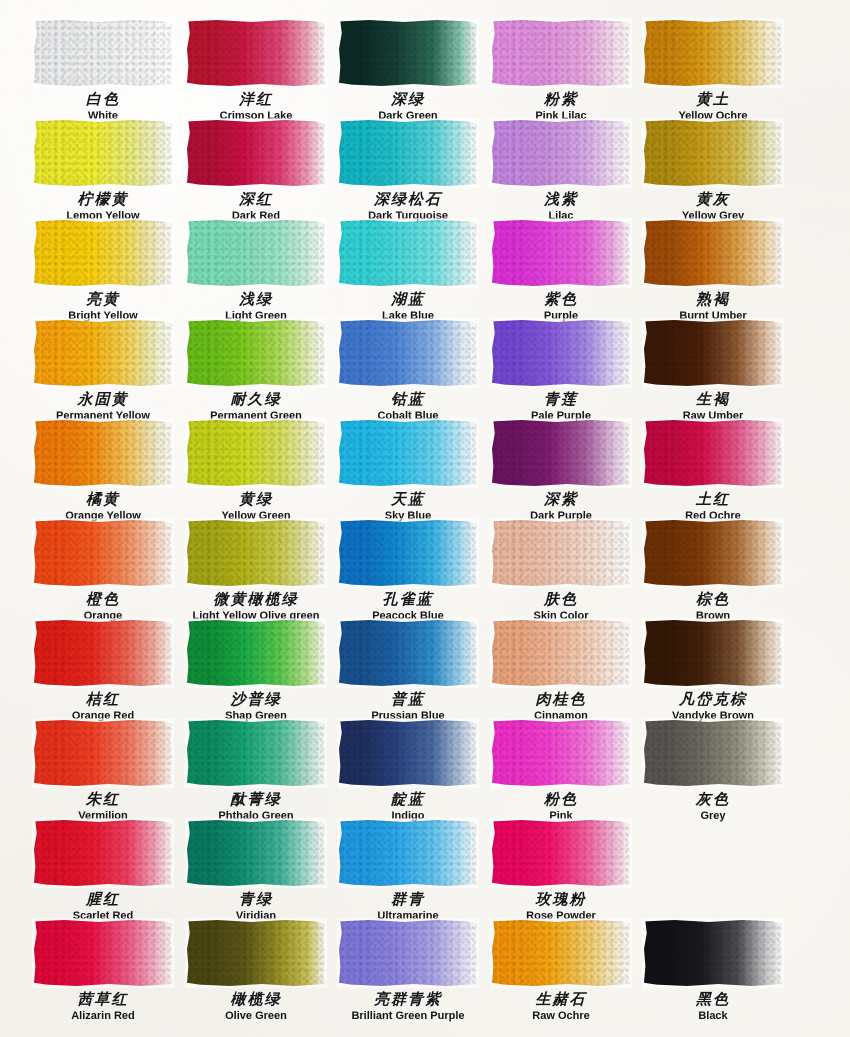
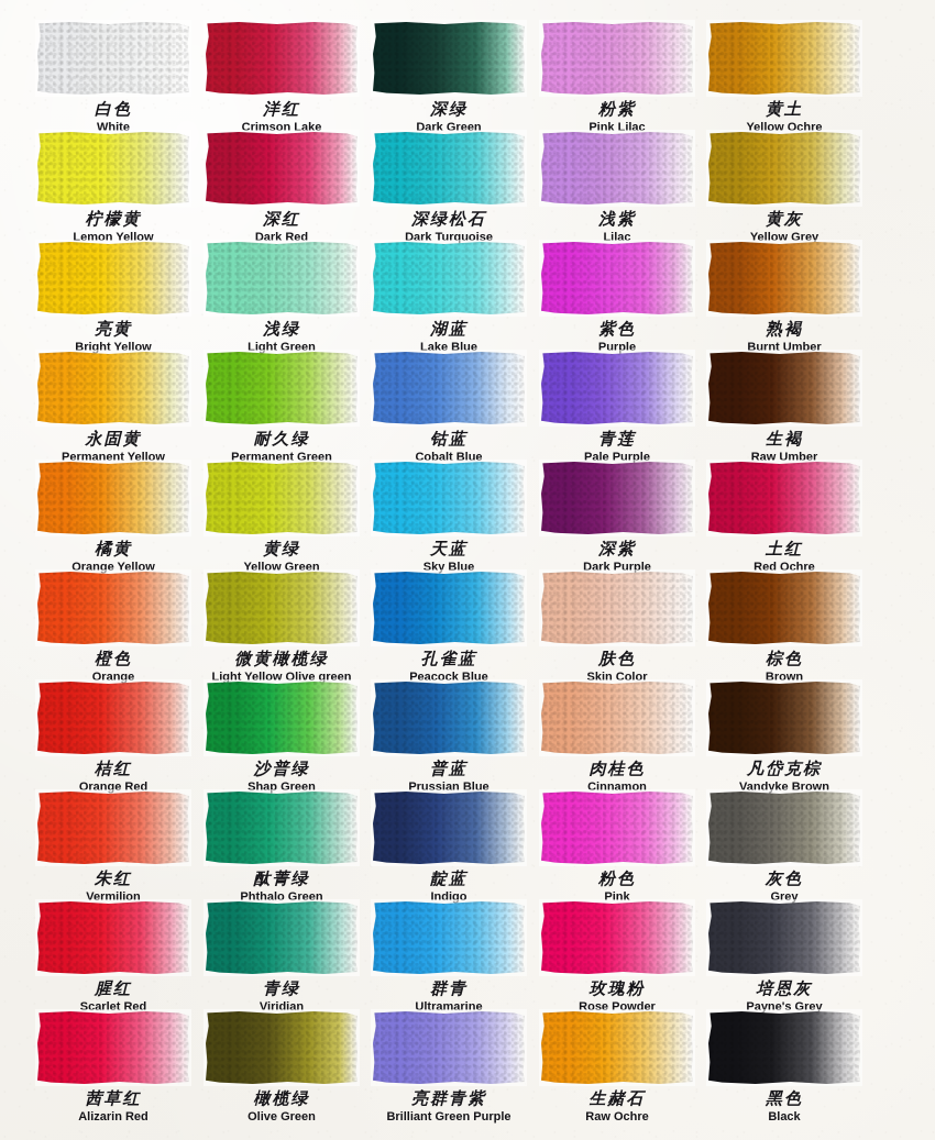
  白色
  White
  洋红
  Crimson Lake
  深绿
  Dark Green
  粉紫
  Pink Lilac
  黄土
  Yellow Ochre
  柠檬黄
  Lemon Yellow
  深红
  Dark Red
  深绿松石
  Dark Turquoise
  浅紫
  Lilac
  黄灰
  Yellow Grey
  亮黄
  Bright Yellow
  浅绿
  Light Green
  湖蓝
  Lake Blue
  紫色
  Purple
  熟褐
  Burnt Umber
  永固黄
  Permanent Yellow
  耐久绿
  Permanent Green
  钴蓝
  Cobalt Blue
  青莲
  Pale Purple
  生褐
  Raw Umber
  橘黄
  Orange Yellow
  黄绿
  Yellow Green
  天蓝
  Sky Blue
  深紫
  Dark Purple
  土红
  Red Ochre
  橙色
  Orange
  微黄橄榄绿
  Light Yellow Olive green
  孔雀蓝
  Peacock Blue
  肤色
  Skin Color
  棕色
  Brown
  桔红
  Orange Red
  沙普绿
  Shap Green
  普蓝
  Prussian Blue
  肉桂色
  Cinnamon
  凡岱克棕
  Vandyke Brown
  朱红
  Vermilion
  酞菁绿
  Phthalo Green
  靛蓝
  Indigo
  粉色
  Pink
  灰色
  Grey
  腥红
  Scarlet Red
  青绿
  Viridian
  群青
  Ultramarine
  玫瑰粉
  Rose Powder
+ 培恩灰
+ Payne's Grey
  茜草红
  Alizarin Red
  橄榄绿
  Olive Green
  亮群青紫
  Brilliant Green Purple
  生赭石
  Raw Ochre
  黑色
  Black
